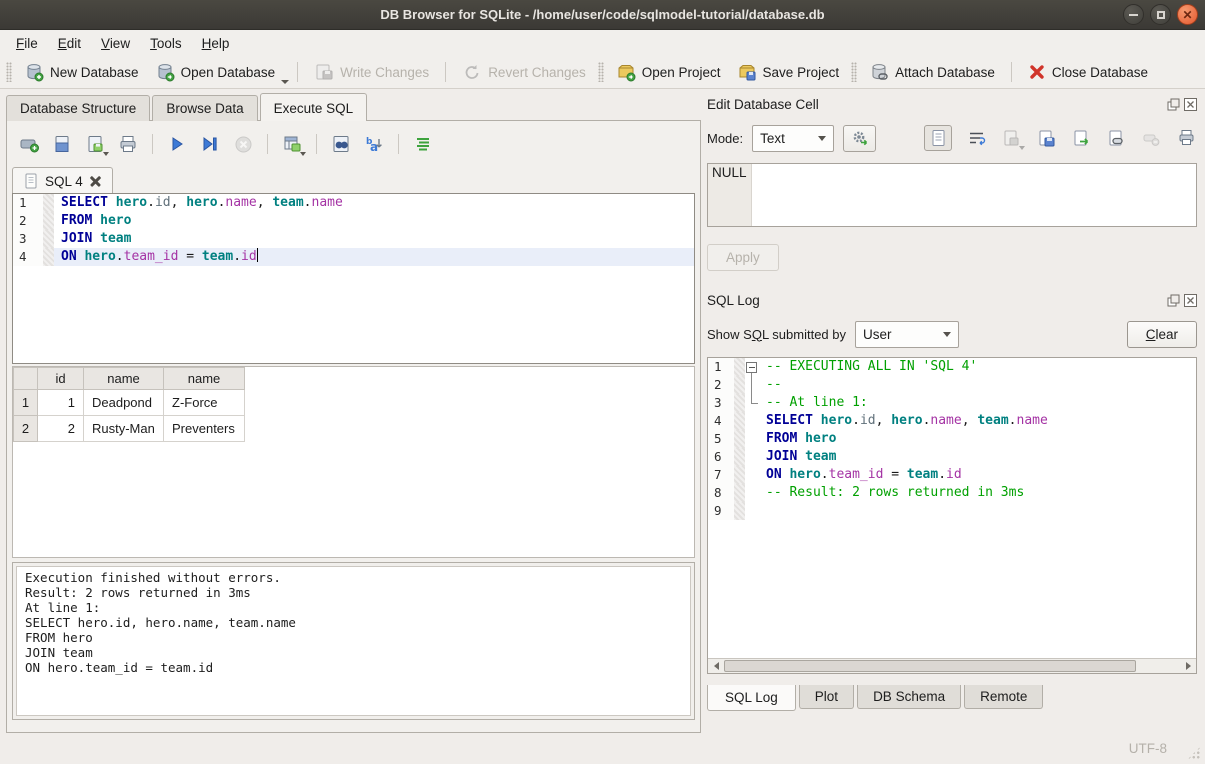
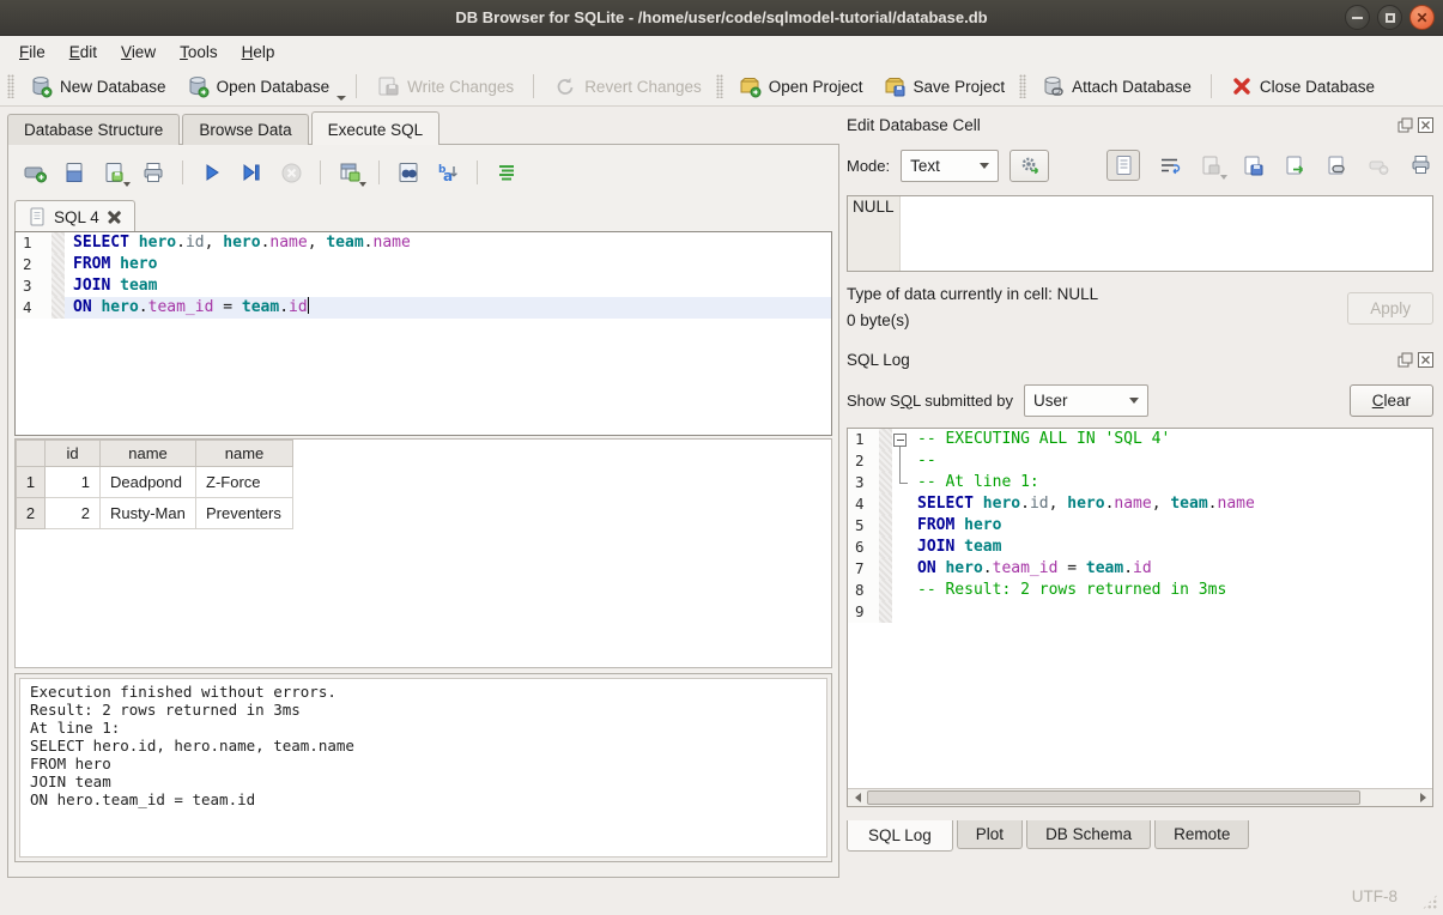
  DB Browser for SQLite - /home/user/code/sqlmodel-tutorial/database.db
  ✕
  File
  Edit
  View
  Tools
  Help
  New Database
  Open Database
  Write Changes
  Revert Changes
  Open Project
  Save Project
  Attach Database
  Close Database
  Database Structure
  Browse Data
  Execute SQL
  b
  a
  SQL 4
  1
  SELECT hero.id, hero.name, team.name
  2
  FROM hero
  3
  JOIN team
  4
  ON hero.team_id = team.id
  	id	name	name
  1	1	Deadpond	Z-Force
  2	2	Rusty-Man	Preventers
  Execution finished without errors.
  Result: 2 rows returned in 3ms
  At line 1:
  SELECT hero.id, hero.name, team.name
  FROM hero
  JOIN team
  ON hero.team_id = team.id
  Edit Database Cell
  Mode:
  Text
  NULL
+ Type of data currently in cell: NULL
+ 0 byte(s)
  Apply
  SQL Log
  Show SQL submitted by
  User
  C
  lear
  1
  -- EXECUTING ALL IN 'SQL 4'
  2
  --
  3
  -- At line 1:
  4
  SELECT hero.id, hero.name, team.name
  5
  FROM hero
  6
  JOIN team
  7
  ON hero.team_id = team.id
  8
  -- Result: 2 rows returned in 3ms
  9
  SQL Log
  Plot
  DB Schema
  Remote
  UTF-8
